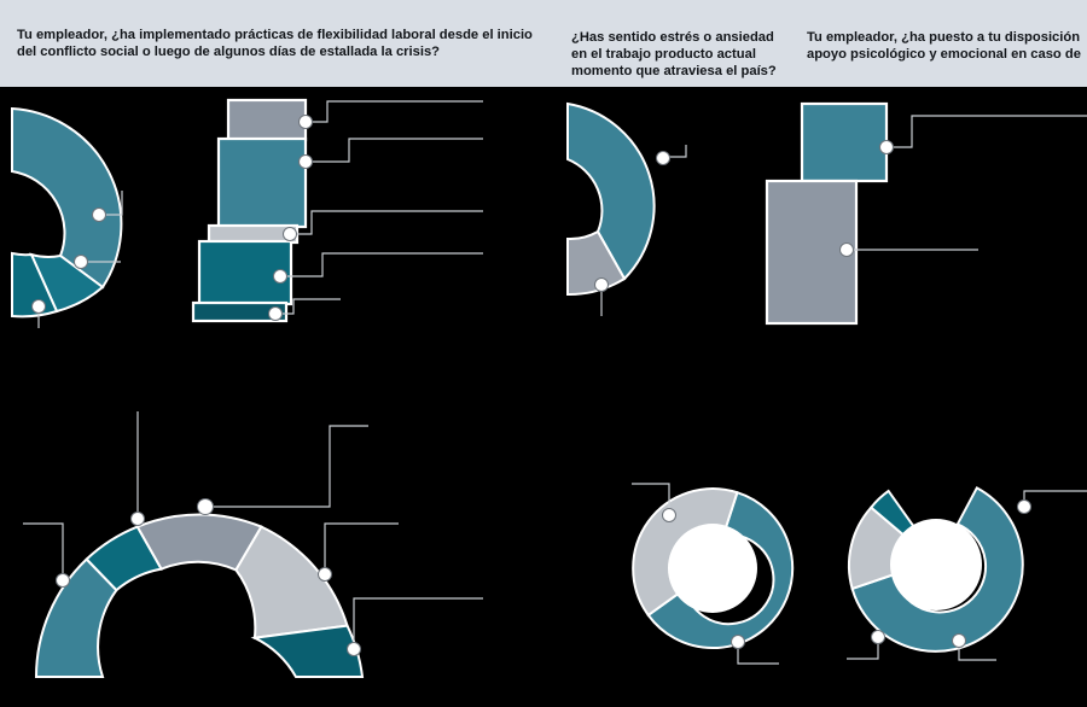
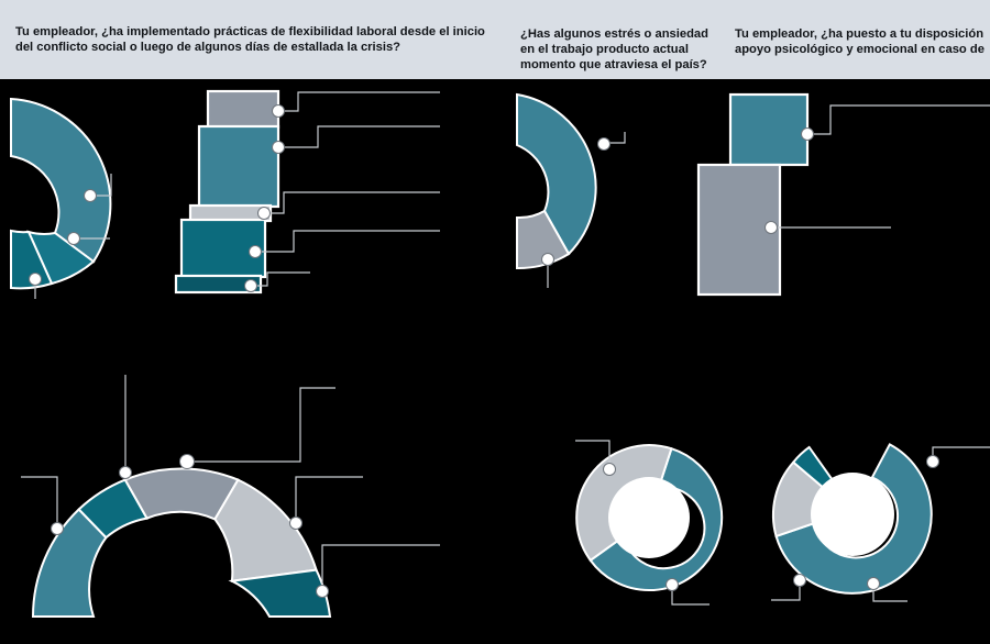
  Tu empleador, ¿ha implementado prácticas de flexibilidad laboral desde el inicio
  del conflicto social o luego de algunos días de estallada la crisis?
- ¿Has sentido estrés o ansiedad
+ ¿Has algunos estrés o ansiedad
  en el trabajo producto actual
  momento que atraviesa el país?
  Tu empleador, ¿ha puesto a tu disposición
  apoyo psicológico y emocional en caso de
